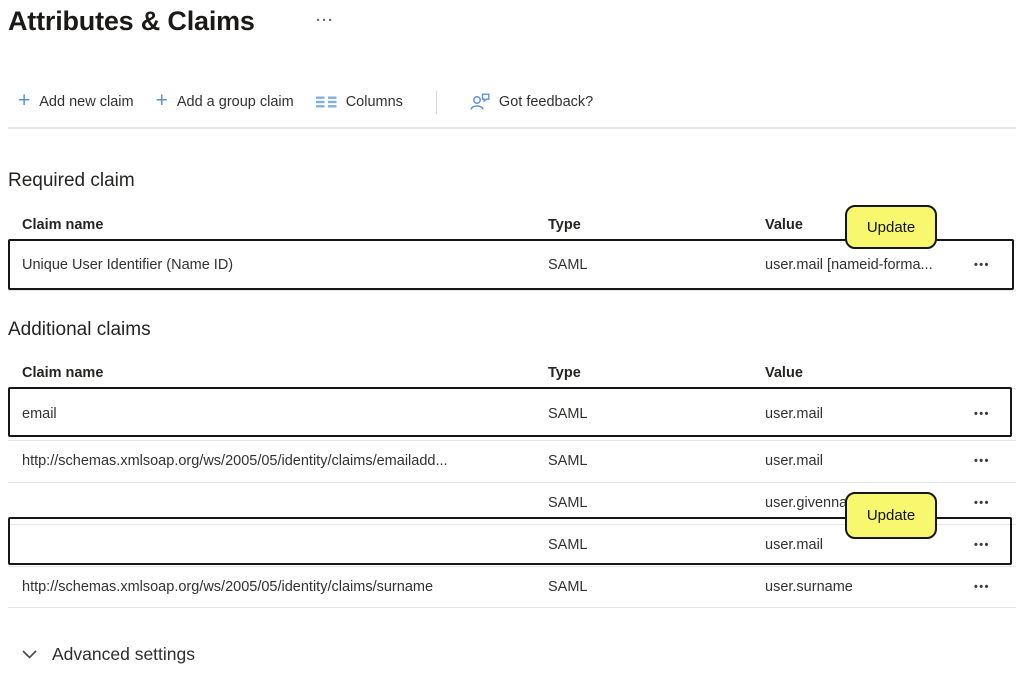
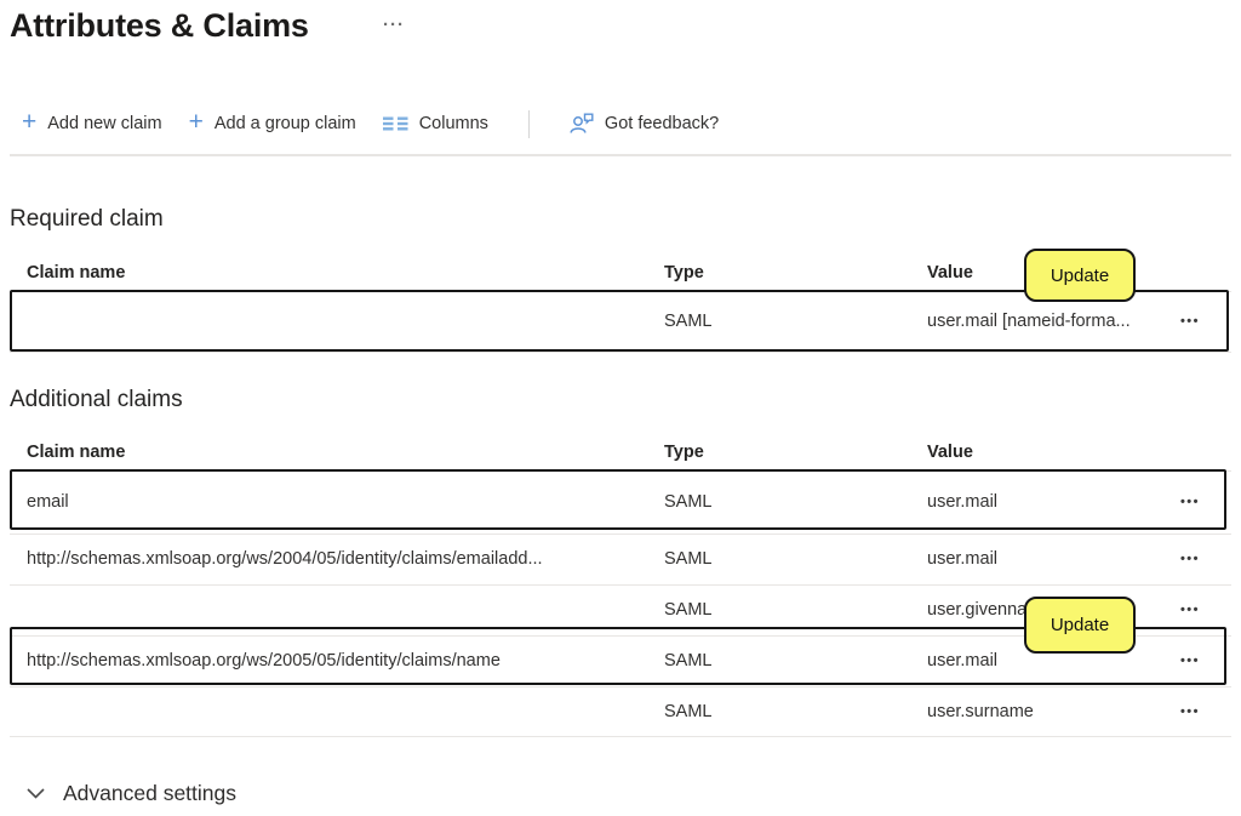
  Attributes & Claims
  ···
  +
  Add new claim
  +
  Add a group claim
  Columns
  Got feedback?
  Required claim
  Claim name
  Type
  Value
- Unique User Identifier (Name ID)
  SAML
  user.mail [nameid-forma...
  •••
  Additional claims
  Claim name
  Type
  Value
  email
  SAML
  user.mail
  •••
- http://schemas.xmlsoap.org/ws/2005/05/identity/claims/emailadd...
+ http://schemas.xmlsoap.org/ws/2004/05/identity/claims/emailadd...
  SAML
  user.mail
  •••
  SAML
  user.givenna
  •••
+ http://schemas.xmlsoap.org/ws/2005/05/identity/claims/name
  SAML
  user.mail
  •••
- http://schemas.xmlsoap.org/ws/2005/05/identity/claims/surname
  SAML
  user.surname
  •••
  Advanced settings
  Update
  Update
